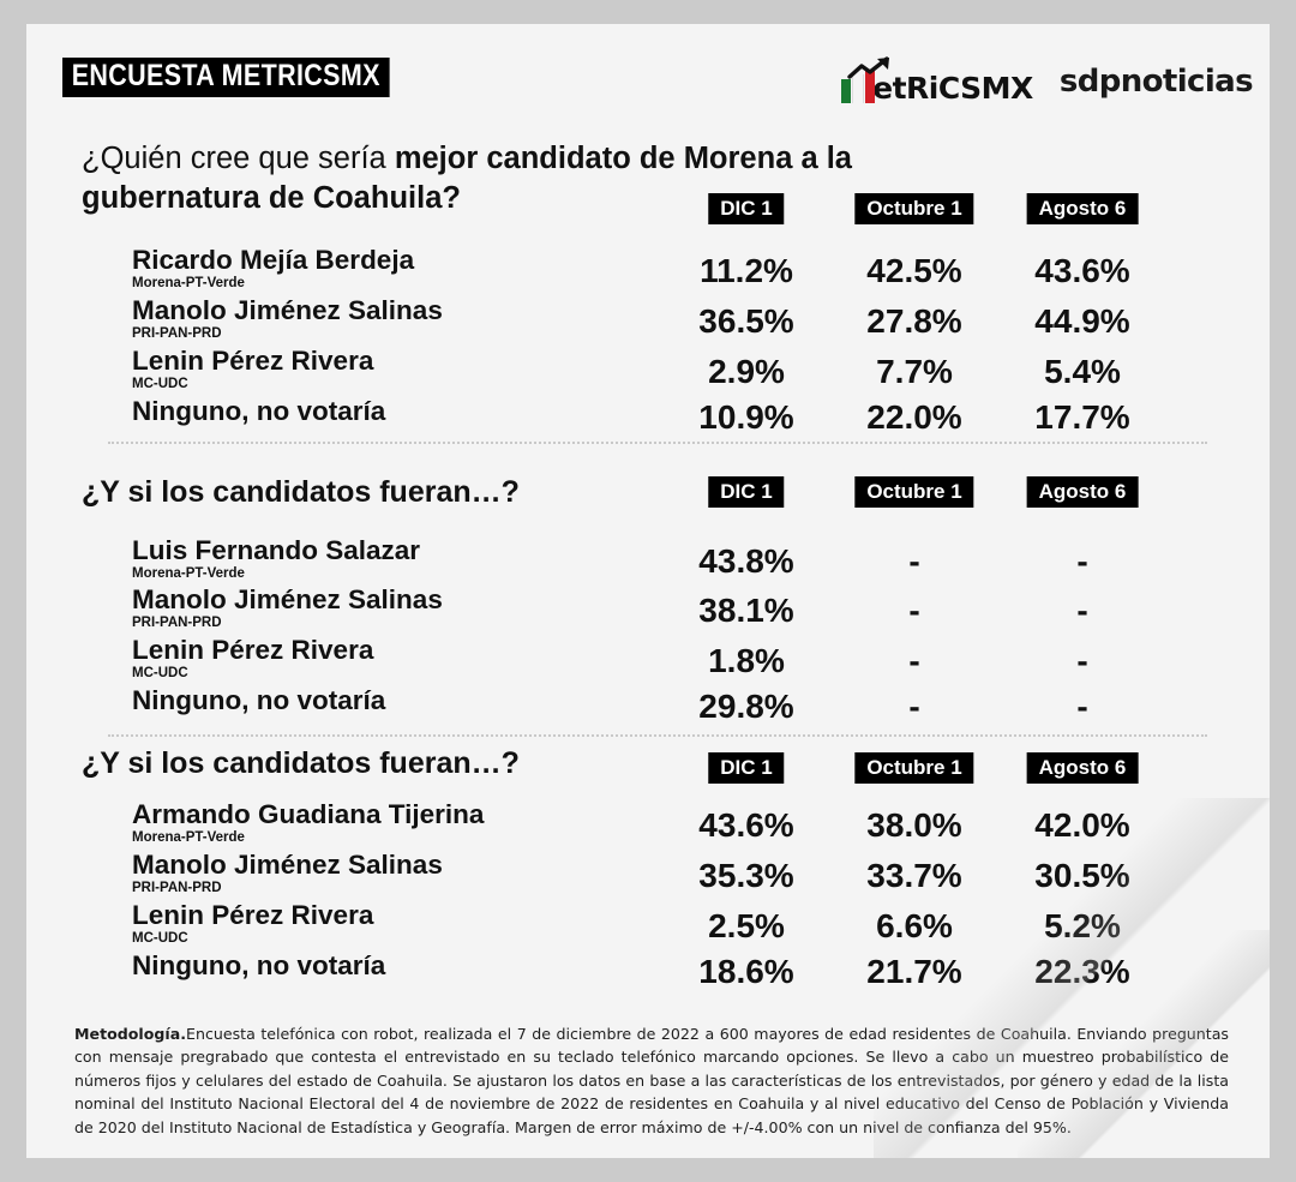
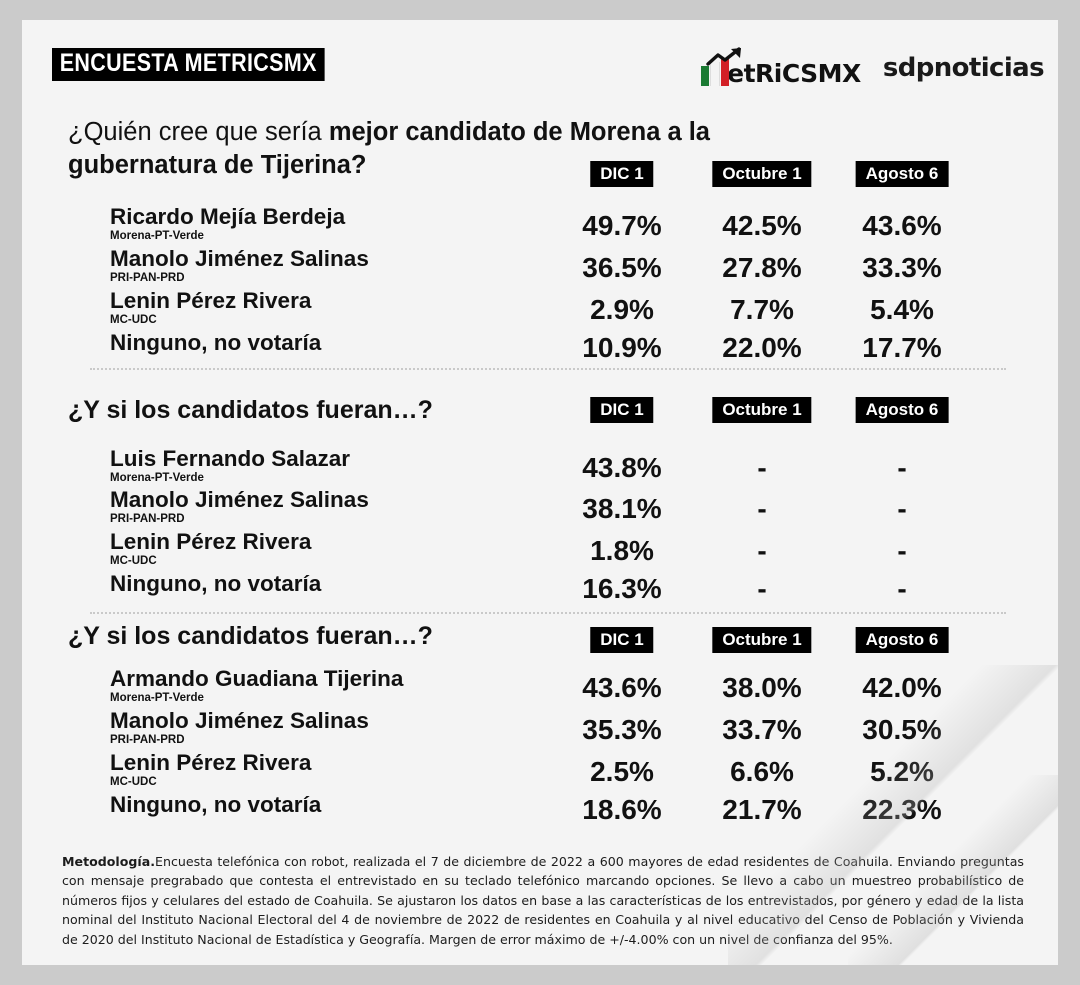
  ENCUESTA METRICSMX
  etRiCSMX
  sdpnoticias
- ¿Quién cree que sería mejor candidato de Morena a la gubernatura de Coahuila?
+ ¿Quién cree que sería mejor candidato de Morena a la gubernatura de Tijerina?
  DIC 1
  Octubre 1
  Agosto 6
  Ricardo Mejía Berdeja
  Morena-PT-Verde
- 11.2%
+ 49.7%
  42.5%
  43.6%
  Manolo Jiménez Salinas
  PRI-PAN-PRD
  36.5%
  27.8%
- 44.9%
+ 33.3%
  Lenin Pérez Rivera
  MC-UDC
  2.9%
  7.7%
  5.4%
  Ninguno, no votaría
  10.9%
  22.0%
  17.7%
  ¿Y si los candidatos fueran…?
  DIC 1
  Octubre 1
  Agosto 6
  Luis Fernando Salazar
  Morena-PT-Verde
  43.8%
  -
  -
  Manolo Jiménez Salinas
  PRI-PAN-PRD
  38.1%
  -
  -
  Lenin Pérez Rivera
  MC-UDC
  1.8%
  -
  -
  Ninguno, no votaría
- 29.8%
+ 16.3%
  -
  -
  ¿Y si los candidatos fueran…?
  DIC 1
  Octubre 1
  Agosto 6
  Armando Guadiana Tijerina
  Morena-PT-Verde
  43.6%
  Manolo Jiménez Salinas
  PRI-PAN-PRD
  35.3%
  Lenin Pérez Rivera
  MC-UDC
  2.5%
  Ninguno, no votaría
  18.6%
  Metodología.Encuesta telefónica con robot, realizada el 7 de diciembre de 2022 a 600 mayores de ed con mensaje pregrabado que contesta el entrevistado en su teclado telefónico marcando opciones. S números fijos y celulares del estado de Coahuila. Se ajustaron los datos en base a las características de nominal del Instituto Nacional Electoral del 4 de noviembre de 2022 de residentes en Coahuila y al nive de 2020 del Instituto Nacional de Estadística y Geografía. Margen de error máximo de +/-4.00% con un n
